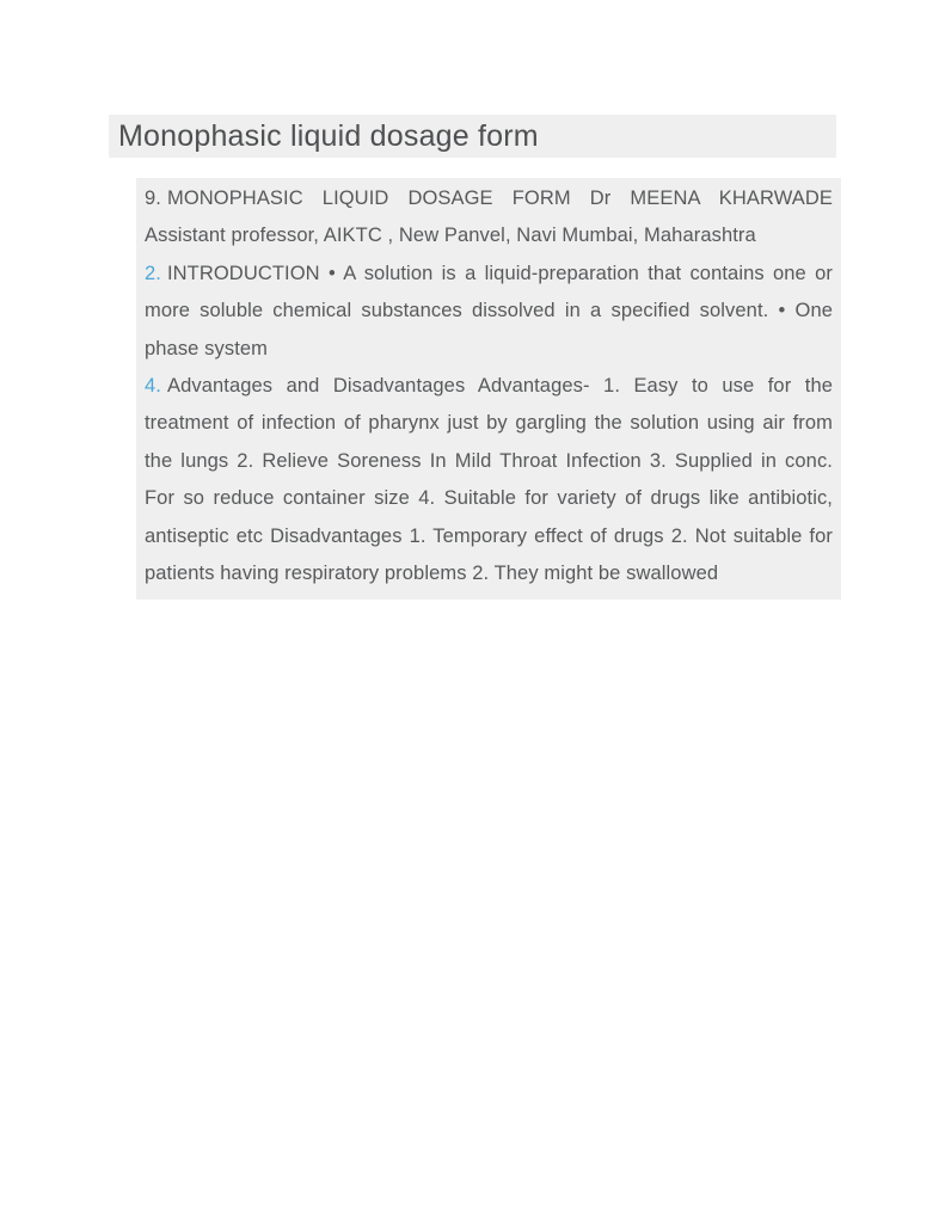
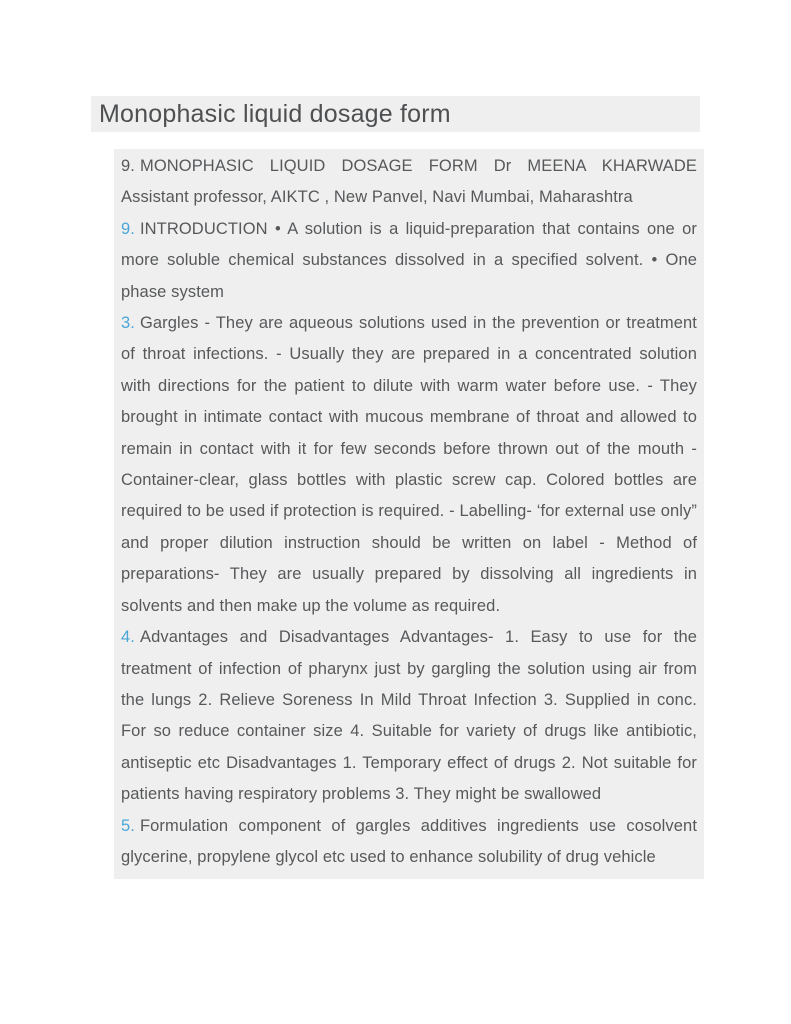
  Monophasic liquid dosage form
  9. MONOPHASIC LIQUID DOSAGE FORM Dr MEENA KHARWADE Assistant professor, AIKTC , New Panvel, Navi Mumbai, Maharashtra
- 2. INTRODUCTION • A solution is a liquid-preparation that contains one or more soluble chemical substances dissolved in a specified solvent. • One phase system
+ 9. INTRODUCTION • A solution is a liquid-preparation that contains one or more soluble chemical substances dissolved in a specified solvent. • One phase system
+ 3. Gargles - They are aqueous solutions used in the prevention or treatment of throat infections. - Usually they are prepared in a concentrated solution with directions for the patient to dilute with warm water before use. - They brought in intimate contact with mucous membrane of throat and allowed to remain in contact with it for few seconds before thrown out of the mouth - Container-clear, glass bottles with plastic screw cap. Colored bottles are required to be used if protection is required. - Labelling- ‘for external use only” and proper dilution instruction should be written on label - Method of preparations- They are usually prepared by dissolving all ingredients in solvents and then make up the volume as required.
- 4. Advantages and Disadvantages Advantages- 1. Easy to use for the treatment of infection of pharynx just by gargling the solution using air from the lungs 2. Relieve Soreness In Mild Throat Infection 3. Supplied in conc. For so reduce container size 4. Suitable for variety of drugs like antibiotic, antiseptic etc Disadvantages 1. Temporary effect of drugs 2. Not suitable for patients having respiratory problems 2. They might be swallowed
+ 4. Advantages and Disadvantages Advantages- 1. Easy to use for the treatment of infection of pharynx just by gargling the solution using air from the lungs 2. Relieve Soreness In Mild Throat Infection 3. Supplied in conc. For so reduce container size 4. Suitable for variety of drugs like antibiotic, antiseptic etc Disadvantages 1. Temporary effect of drugs 2. Not suitable for patients having respiratory problems 3. They might be swallowed
+ 5. Formulation component of gargles additives ingredients use cosolvent glycerine, propylene glycol etc used to enhance solubility of drug vehicle
